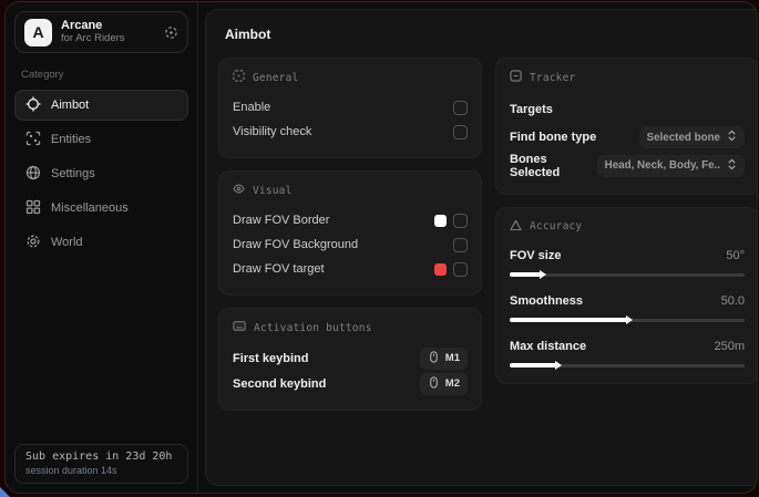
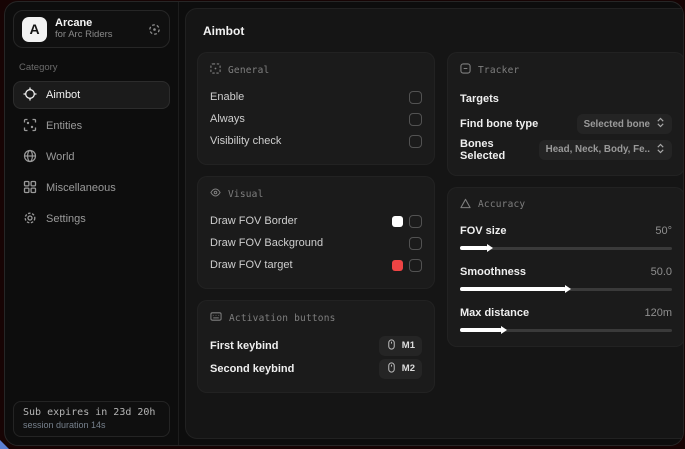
  A
  Arcane
  for Arc Riders
  Category
  Aimbot
  Entities
- Settings
+ World
  Miscellaneous
- World
+ Settings
  Sub expires in 23d 20h
  session duration 14s
  Aimbot
  General
  Enable
+ Always
  Visibility check
  Visual
  Draw FOV Border
  Draw FOV Background
  Draw FOV target
  Activation buttons
  First keybind
  M1
  Second keybind
  M2
  Tracker
  Targets
  Find bone type
  Selected bone
  Bones Selected
  Head, Neck, Body, Fe..
  Accuracy
  FOV size
  50°
  Smoothness
  50.0
  Max distance
- 250m
+ 120m
